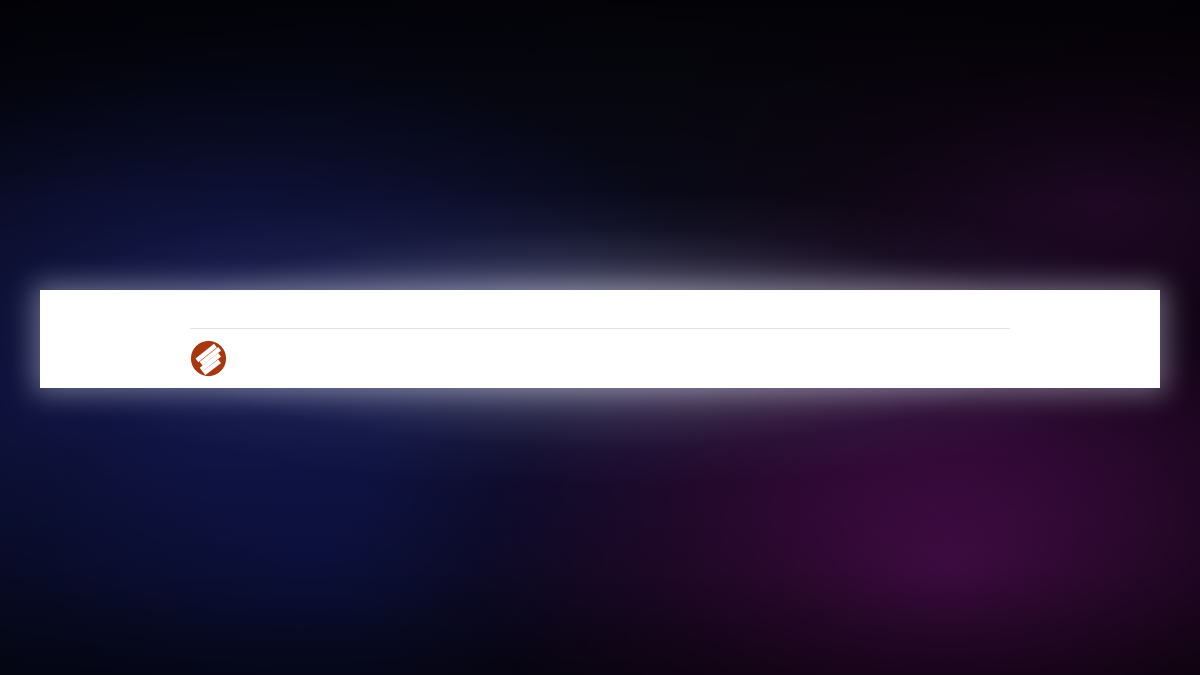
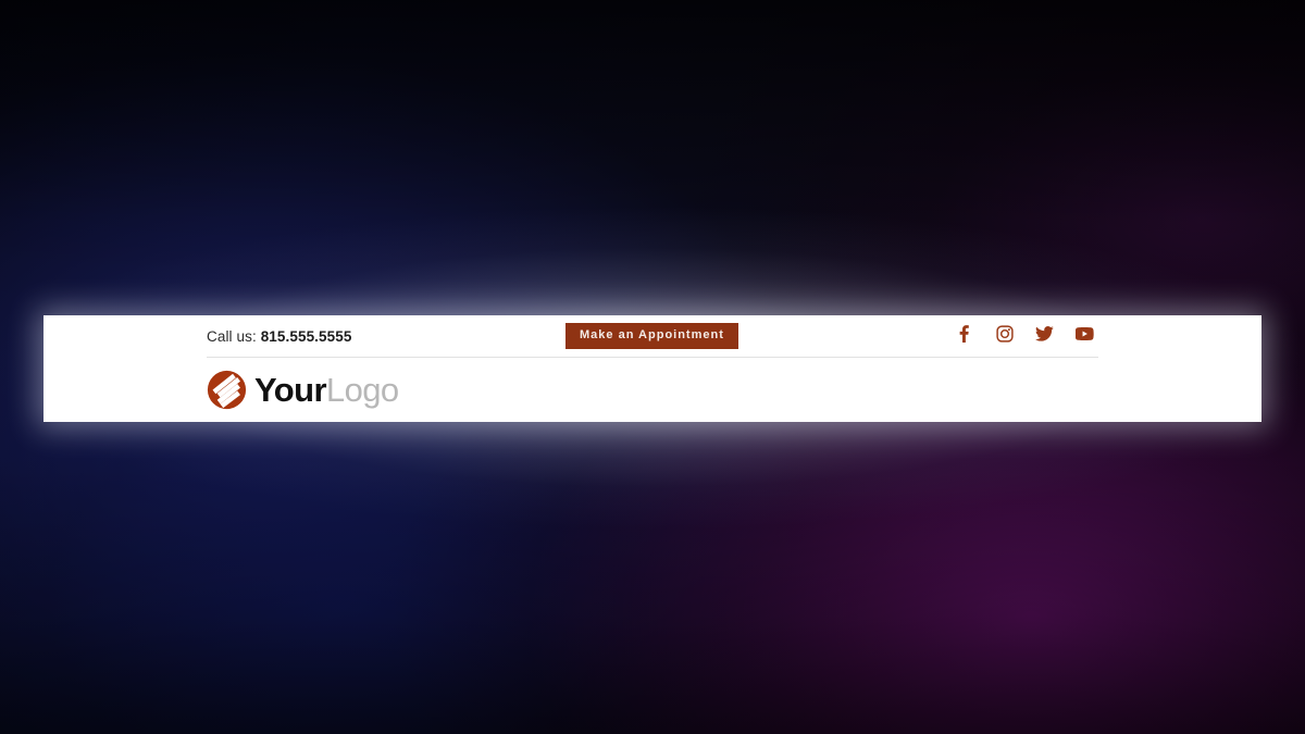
+ Call us: 815.555.5555
+ Make an Appointment
+ YourLogo
